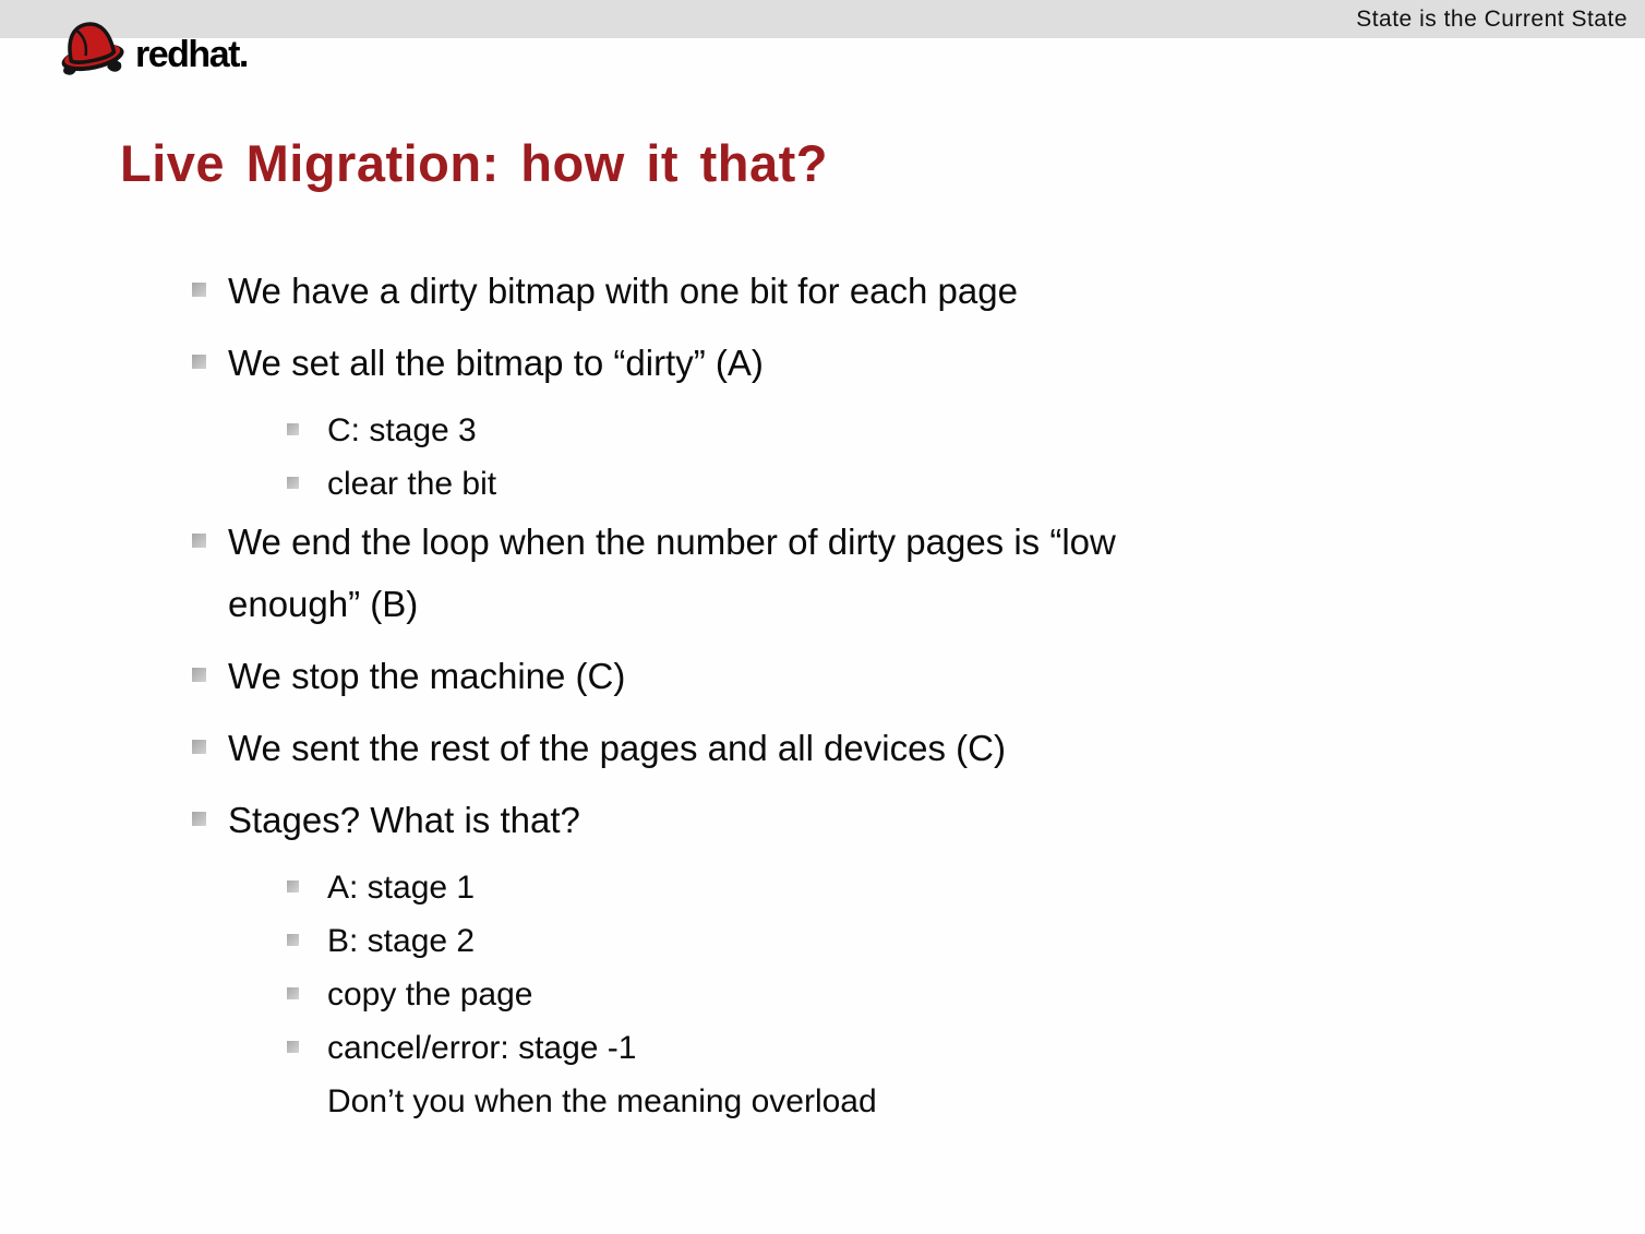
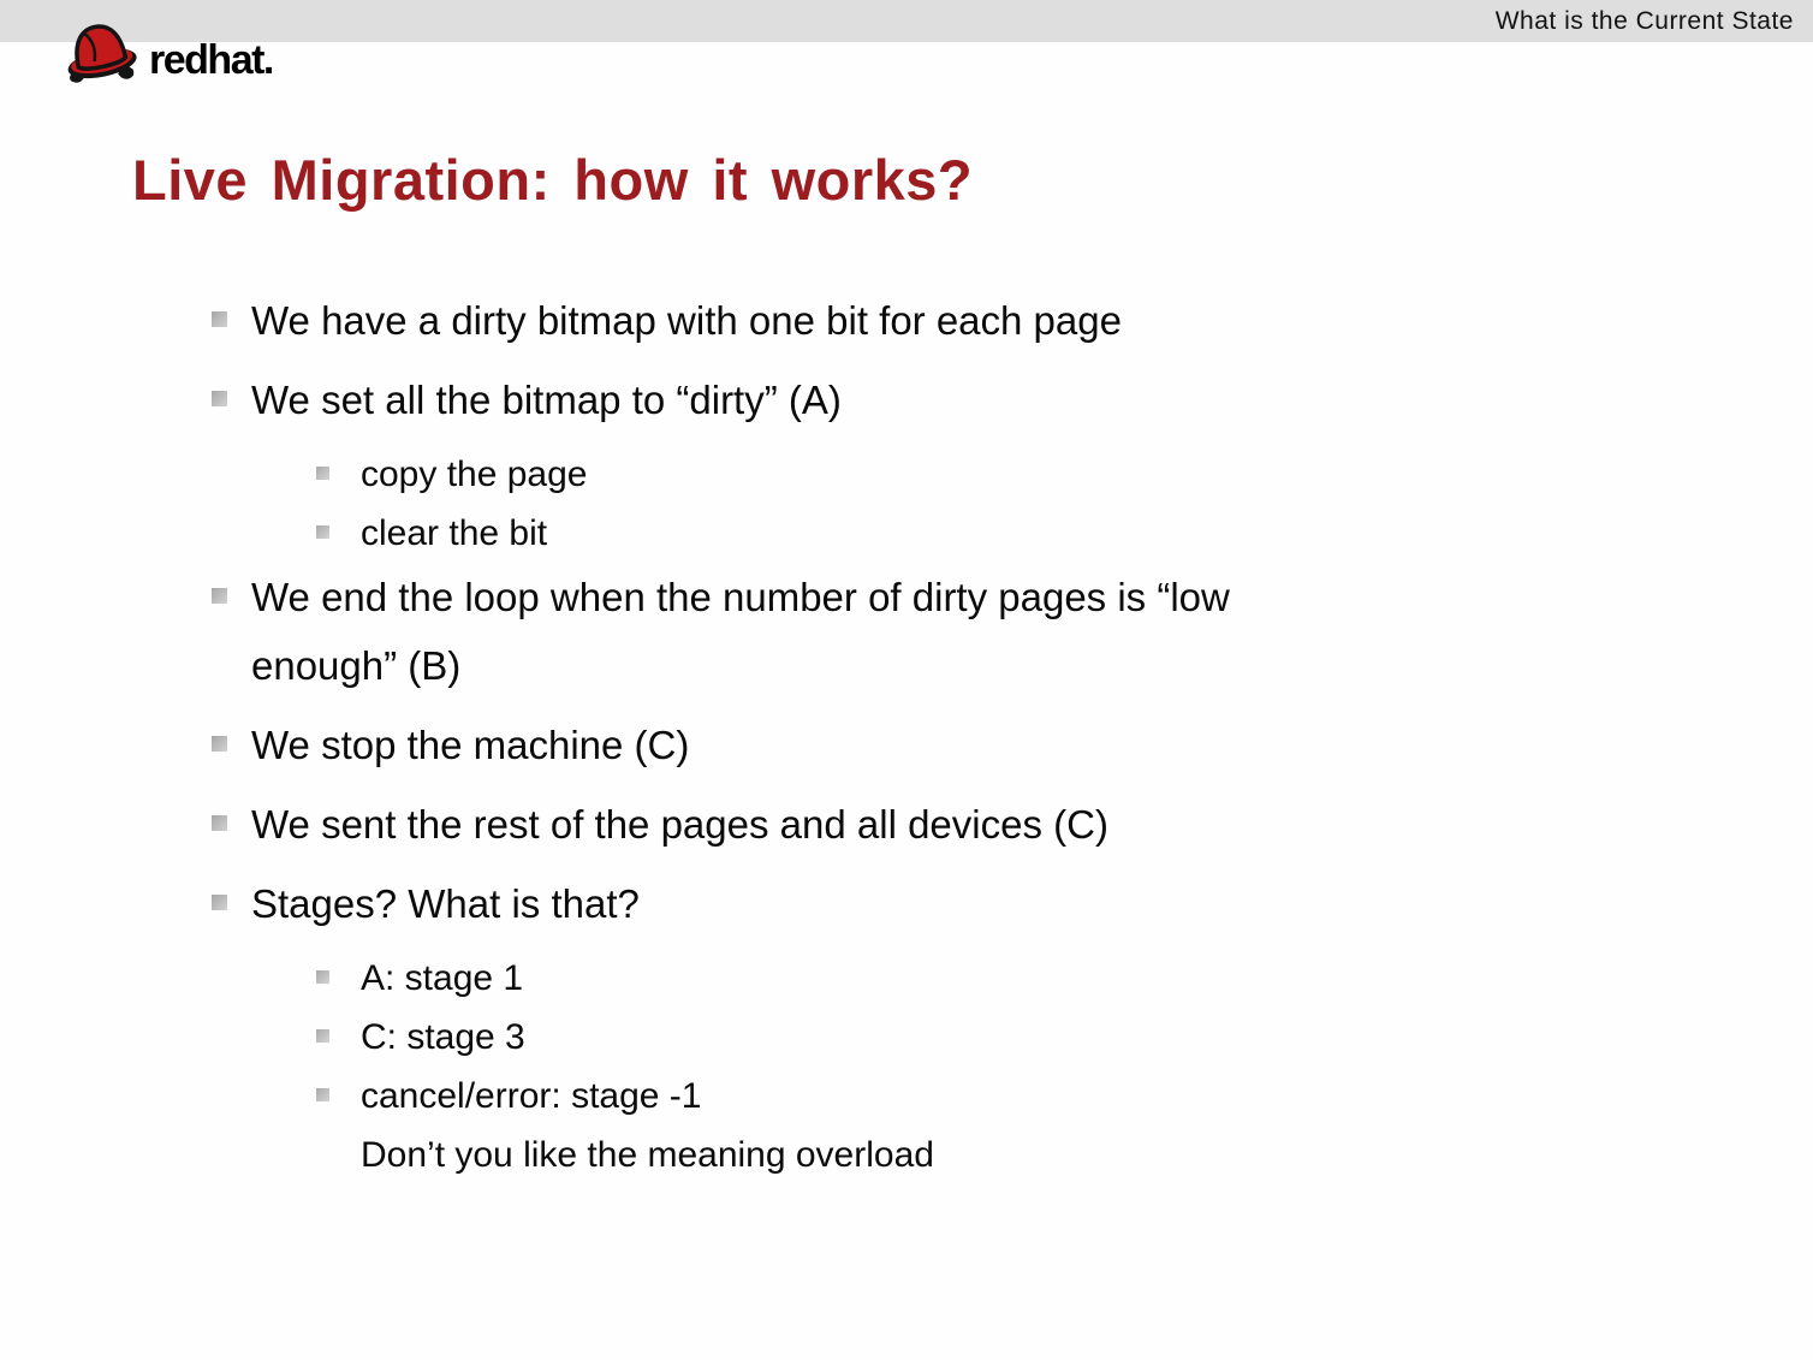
- State is the Current State
+ What is the Current State
  redhat.
- Live Migration: how it that?
+ Live Migration: how it works?
  We have a dirty bitmap with one bit for each page
  We set all the bitmap to “dirty” (A)
- C: stage 3
+ copy the page
  clear the bit
  We end the loop when the number of dirty pages is “low
  enough” (B)
  We stop the machine (C)
  We sent the rest of the pages and all devices (C)
  Stages? What is that?
  A: stage 1
- B: stage 2
- copy the page
+ C: stage 3
  cancel/error: stage -1
- Don’t you when the meaning overload
+ Don’t you like the meaning overload
